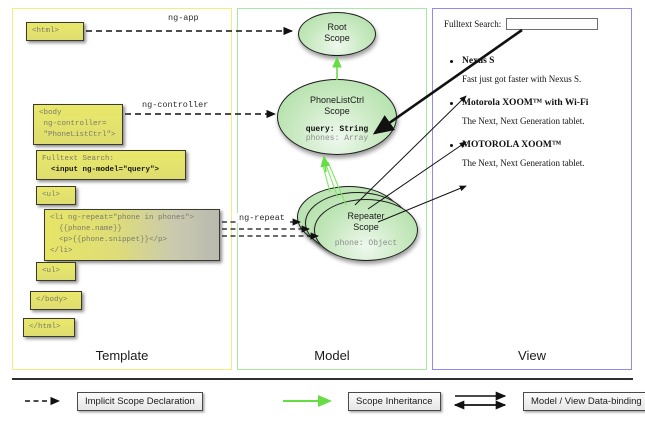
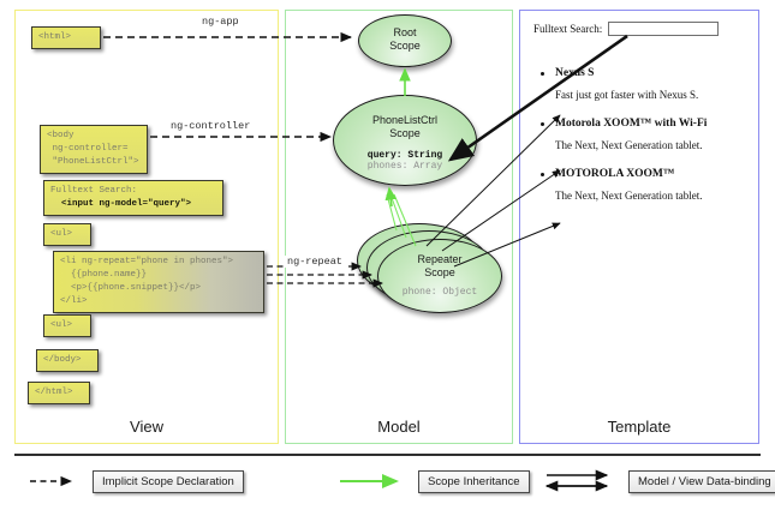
- Template
+ View
  Model
- View
+ Template
  <html>
  <body
  ng-controller=
  "PhoneListCtrl">
  Fulltext Search: <input ng-model="query">
  <ul>
  <li ng-repeat="phone in phones"> {{phone.name}} <p>{{phone.snippet}}</p> </li>
  <ul>
  </body>
  </html>
  Root
  Scope
  PhoneListCtrl
  Scope
  query: String
  phones: Array
  Repeater
  Scope
  phone: Object
  Fulltext Search:
  Nexus S
  Fast just got faster with Nexus S.
  Motorola XOOM™ with Wi-Fi
  The Next, Next Generation tablet.
  MOTOROLA XOOM™
  The Next, Next Generation tablet.
  ng-app
  ng-controller
  ng-repeat
  Implicit Scope Declaration
  Scope Inheritance
  Model / View Data-binding
